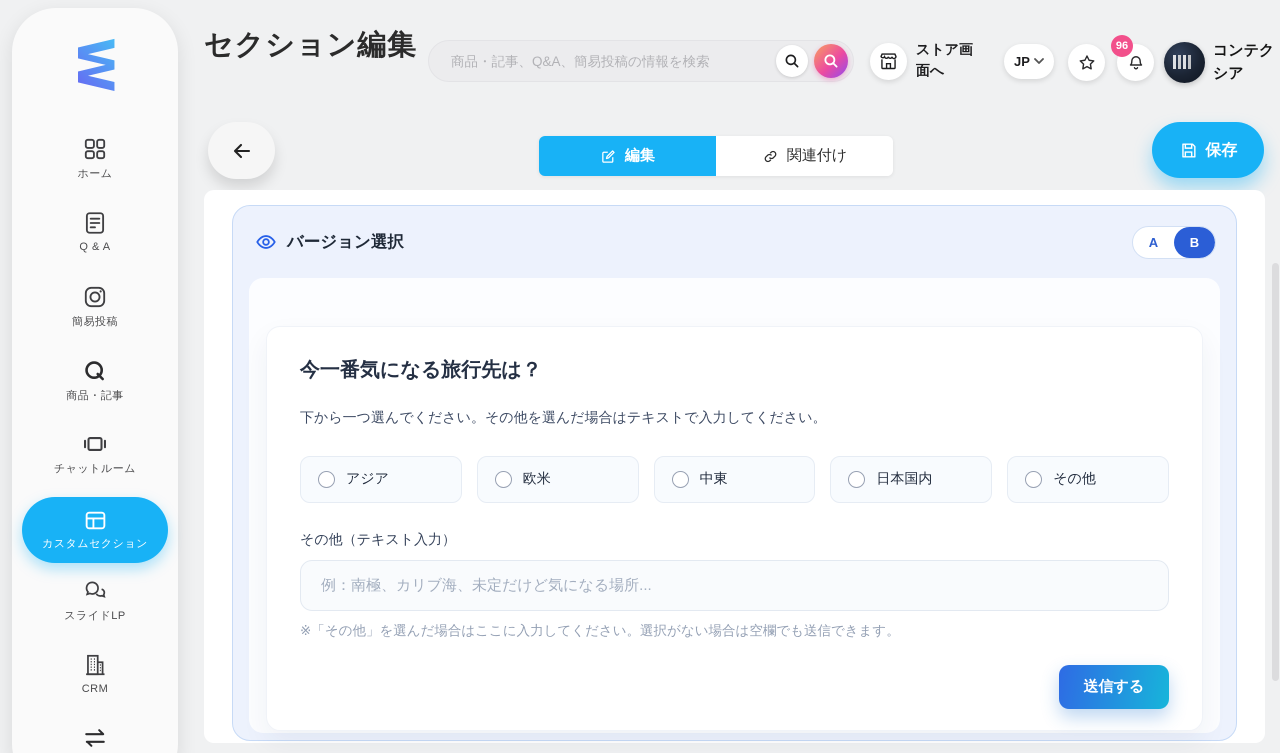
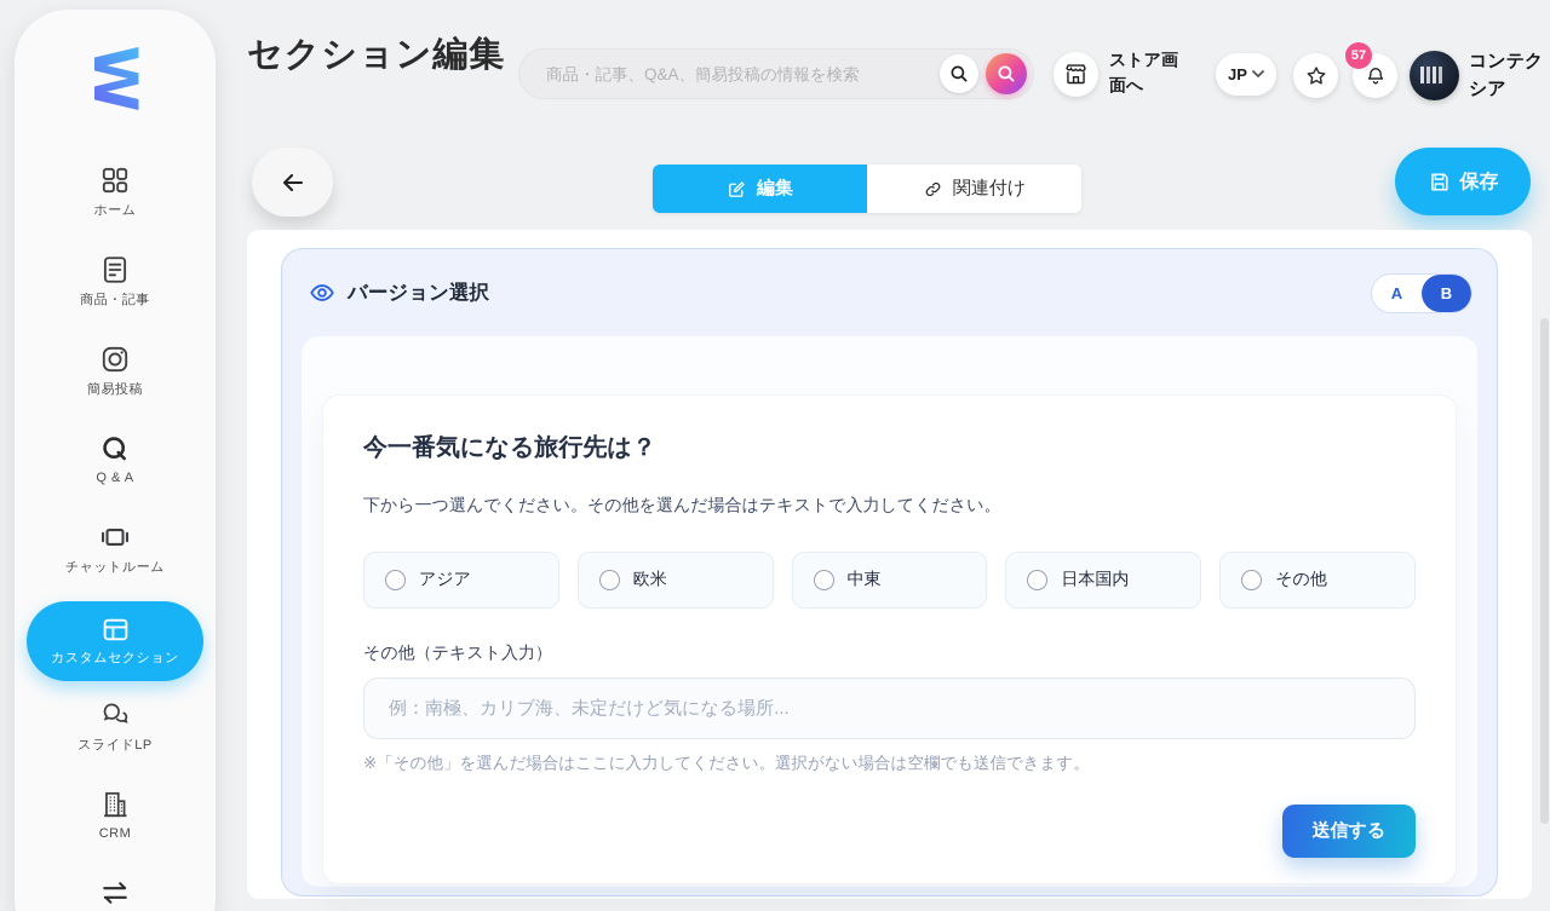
  ホーム
- Q & A
+ 商品・記事
  簡易投稿
- 商品・記事
+ Q & A
  チャットルーム
  カスタムセクション
  スライドLP
  CRM
  セクション編集
  商品・記事、Q&A、簡易投稿の情報を検索
  ストア画面へ
  JP
- 96
+ 57
  コンテクシア
  編集
  関連付け
  保存
  バージョン選択
  A
  B
  今一番気になる旅行先は？
  下から一つ選んでください。その他を選んだ場合はテキストで入力してください。
  アジア
  欧米
  中東
  日本国内
  その他
  その他（テキスト入力）
  例：南極、カリブ海、未定だけど気になる場所...
  ※「その他」を選んだ場合はここに入力してください。選択がない場合は空欄でも送信できます。
  送信する
